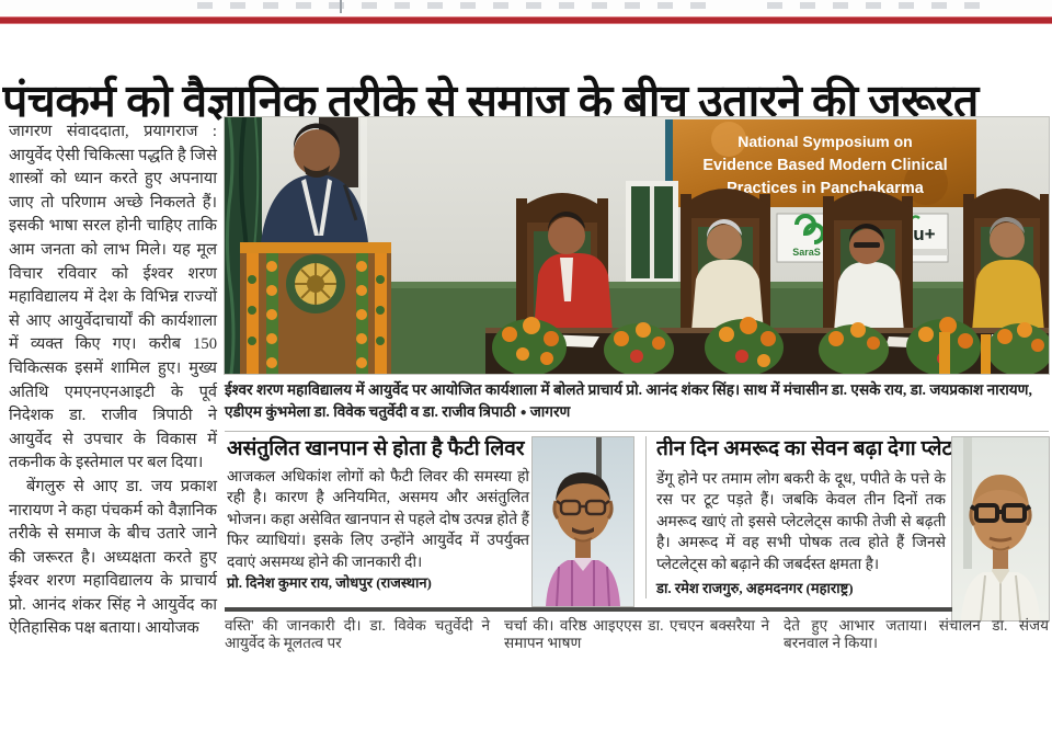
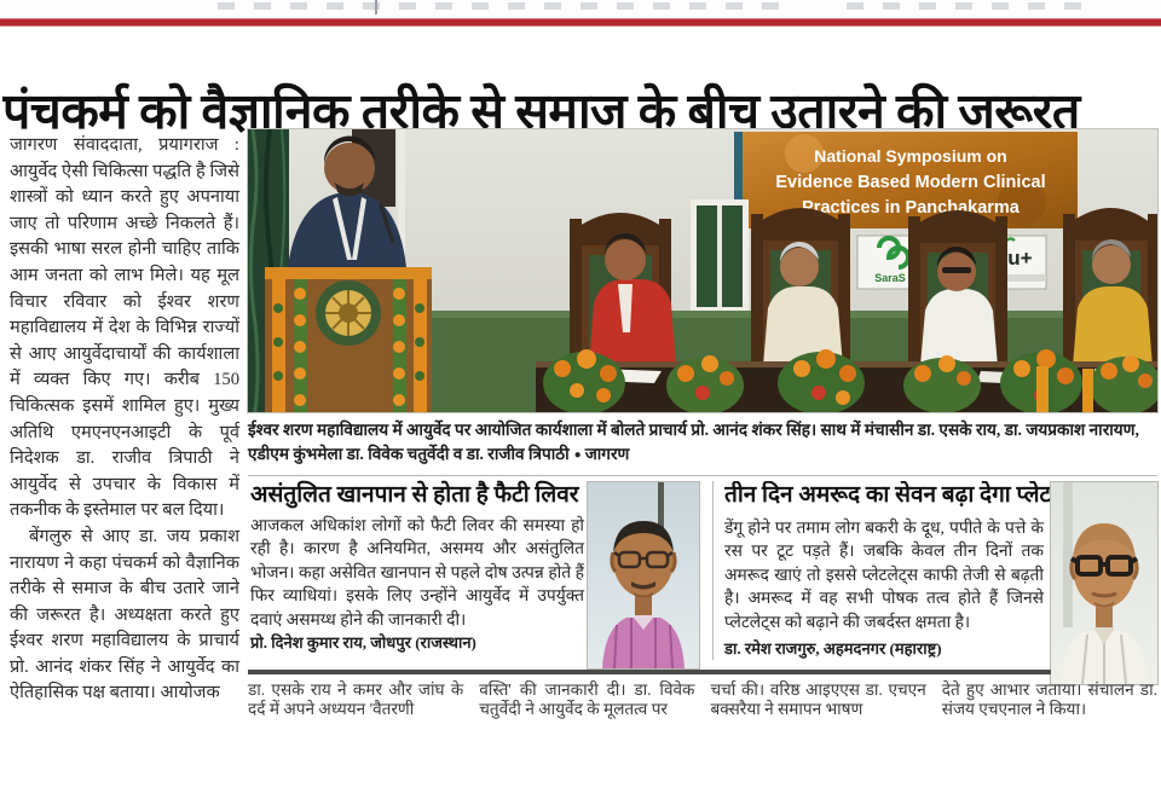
  पंचकर्म को वैज्ञानिक तरीके से समाज के बीच उतारने की जरूरत
  जागरण संवाददाता, प्रयागराज : आयुर्वेद ऐसी चिकित्सा पद्धति है जिसे शास्त्रों को ध्यान करते हुए अपनाया जाए तो परिणाम अच्छे निकलते हैं। इसकी भाषा सरल होनी चाहिए ताकि आम जनता को लाभ मिले। यह मूल विचार रविवार को ईश्वर शरण महाविद्यालय में देश के विभिन्न राज्यों से आए आयुर्वेदाचार्यों की कार्यशाला में व्यक्त किए गए। करीब 150 चिकित्सक इसमें शामिल हुए। मुख्य अतिथि एमएनएनआइटी के पूर्व निदेशक डा. राजीव त्रिपाठी ने आयुर्वेद से उपचार के विकास में तकनीक के इस्तेमाल पर बल दिया।
  बेंगलुरु से आए डा. जय प्रकाश नारायण ने कहा पंचकर्म को वैज्ञानिक तरीके से समाज के बीच उतारे जाने की जरूरत है। अध्यक्षता करते हुए ईश्वर शरण महाविद्यालय के प्राचार्य प्रो. आनंद शंकर सिंह ने आयुर्वेद का ऐतिहासिक पक्ष बताया। आयोजक
  National Symposium on
  Evidence Based Modern Clinical
  Practices in Panchakarma
  SaraS
  ईश्वर शरण महाविद्यालय में आयुर्वेद पर आयोजित कार्यशाला में बोलते प्राचार्य प्रो. आनंद शंकर सिंह। साथ में मंचासीन डा. एसके राय, डा. जयप्रकाश नारायण, एडीएम कुंभमेला डा. विवेक चतुर्वेदी व डा. राजीव त्रिपाठी ● जागरण
  असंतुलित खानपान से होता है फैटी लिवर
  आजकल अधिकांश लोगों को फैटी लिवर की समस्या हो रही है। कारण है अनियमित, असमय और असंतुलित भोजन। कहा असेवित खानपान से पहले दोष उत्पन्न होते हैं फिर व्याधियां। इसके लिए उन्होंने आयुर्वेद में उपर्युक्त दवाएं असमय्ध होने की जानकारी दी।
  प्रो. दिनेश कुमार राय, जोधपुर (राजस्थान)
  तीन दिन अमरूद का सेवन बढ़ा देगा प्लेट
  डेंगू होने पर तमाम लोग बकरी के दूध, पपीते के पत्ते के रस पर टूट पड़ते हैं। जबकि केवल तीन दिनों तक अमरूद खाएं तो इससे प्लेटलेट्स काफी तेजी से बढ़ती है। अमरूद में वह सभी पोषक तत्व होते हैं जिनसे प्लेटलेट्स को बढ़ाने की जबर्दस्त क्षमता है।
  डा. रमेश राजगुरु, अहमदनगर (महाराष्ट्र)
+ डा. एसके राय ने कमर और जांघ के दर्द में अपने अध्ययन 'वैतरणी
  वस्ति' की जानकारी दी। डा. विवेक चतुर्वेदी ने आयुर्वेद के मूलतत्व पर
  चर्चा की। वरिष्ठ आइएएस डा. एचएन बक्सरैया ने समापन भाषण
- देते हुए आभार जताया। संचालन डा. संजय बरनवाल ने किया।
+ देते हुए आभार जताया। संचालन डा. संजय एचएनाल ने किया।
